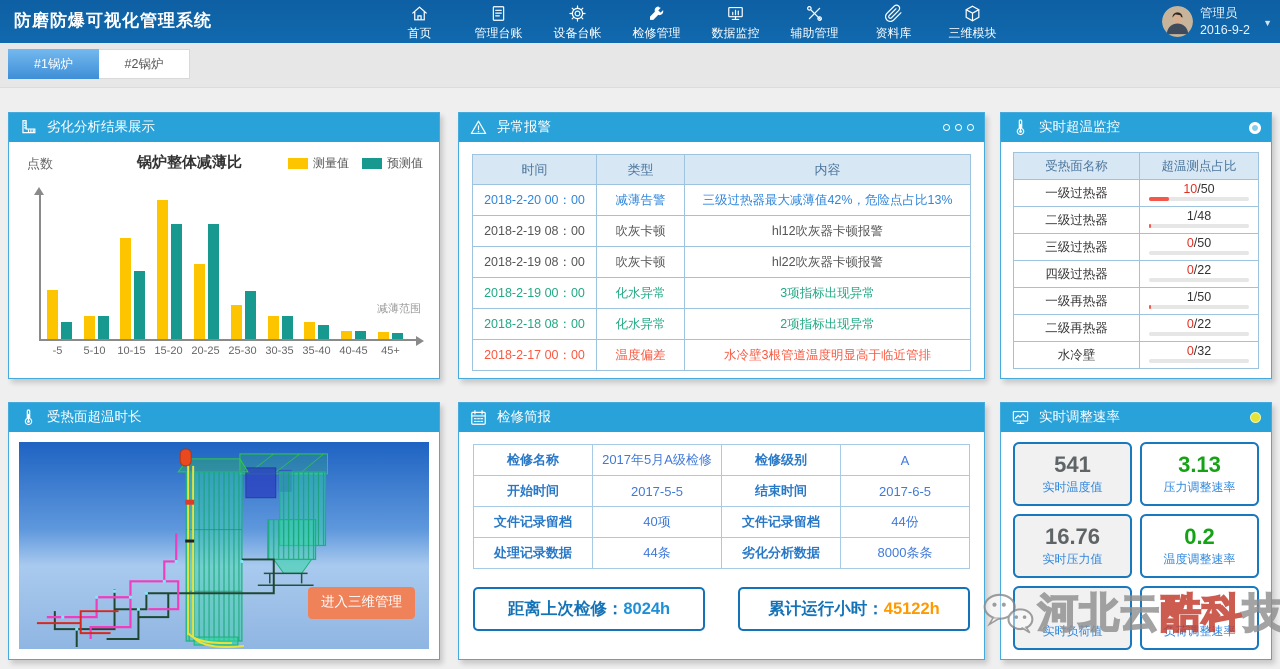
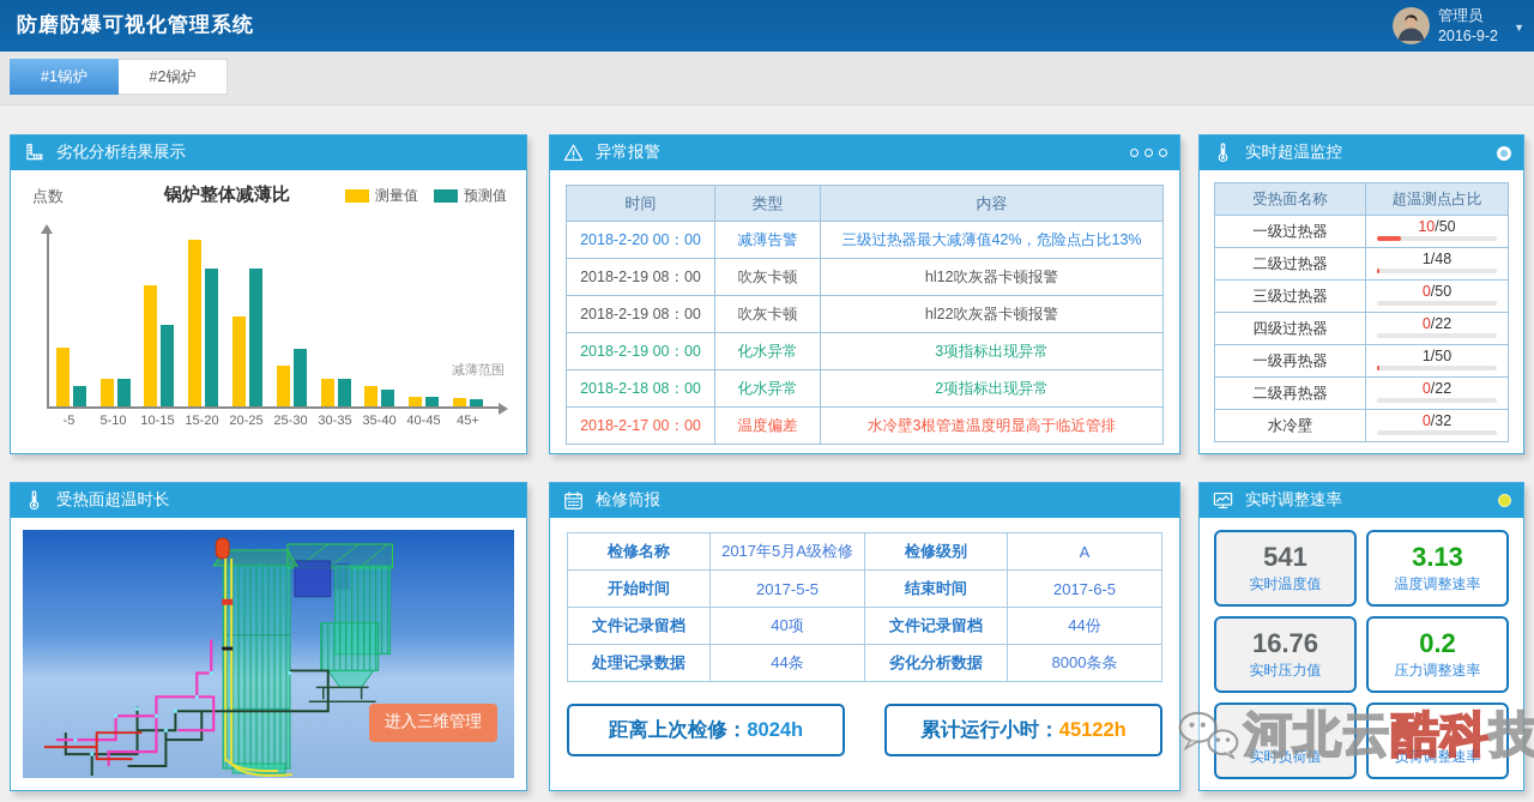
  防磨防爆可视化管理系统
- 首页
- 管理台账
- 设备台帐
- 检修管理
- 数据监控
- 辅助管理
- 资料库
- 三维模块
  管理员
  2016-9-2
  ▼
  #1锅炉
  #2锅炉
  劣化分析结果展示
  点数
  锅炉整体减薄比
  测量值
  预测值
  减薄范围
  -5
  5-10
  10-15
  15-20
  20-25
  25-30
  30-35
  35-40
  40-45
  45+
  异常报警
  时间	类型	内容
  2018-2-20 00：00	减薄告警	三级过热器最大减薄值42%，危险点占比13%
  2018-2-19 08：00	吹灰卡顿	hl12吹灰器卡顿报警
  2018-2-19 08：00	吹灰卡顿	hl22吹灰器卡顿报警
  2018-2-19 00：00	化水异常	3项指标出现异常
  2018-2-18 08：00	化水异常	2项指标出现异常
  2018-2-17 00：00	温度偏差	水冷壁3根管道温度明显高于临近管排
  实时超温监控
  受热面名称	超温测点占比
  一级过热器	10/50
  二级过热器	1/48
  三级过热器	0/50
  四级过热器	0/22
  一级再热器	1/50
  二级再热器	0/22
  水冷壁	0/32
  受热面超温时长
  进入三维管理
  检修简报
  检修名称	2017年5月A级检修	检修级别	A
  开始时间	2017-5-5	结束时间	2017-6-5
  文件记录留档	40项	文件记录留档	44份
  处理记录数据	44条	劣化分析数据	8000条条
  距离上次检修：
  8024h
  累计运行小时：
  45122h
  实时调整速率
  541
  实时温度值
  3.13
- 压力调整速率
+ 温度调整速率
  16.76
  实时压力值
  0.2
- 温度调整速率
+ 压力调整速率
  实时负荷值
  负荷调整速率
  河北云酷科技
